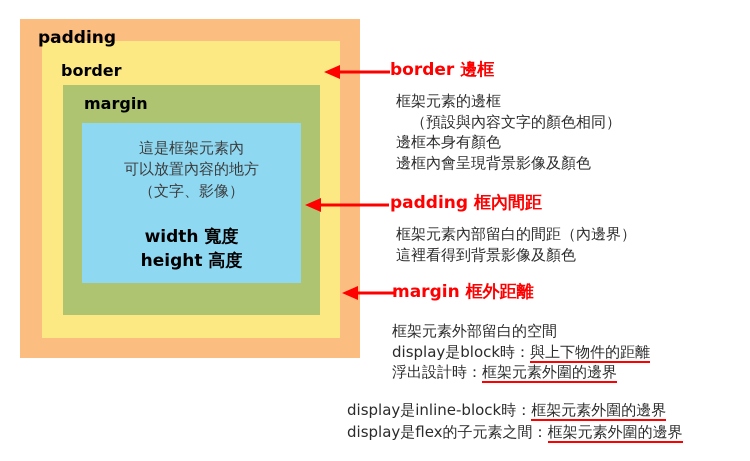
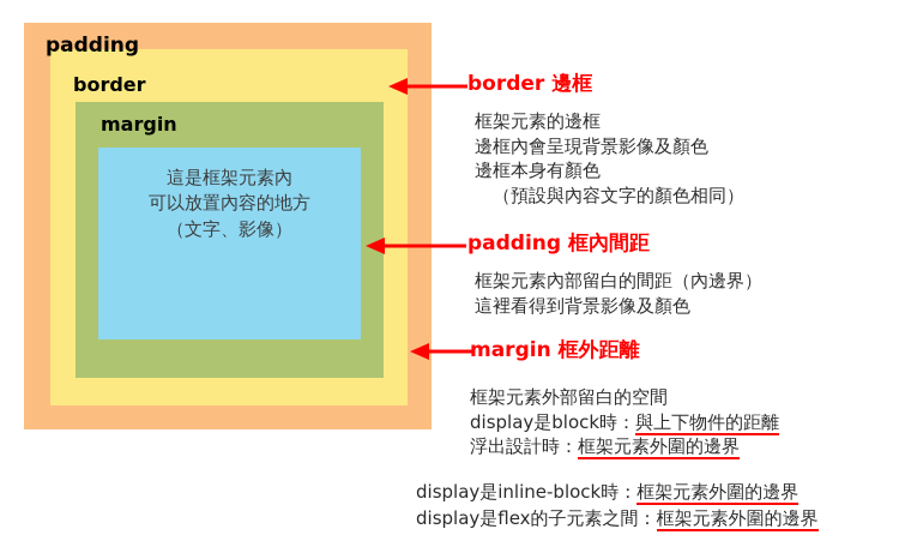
  padding
  border
  margin
  這是框架元素內
  可以放置內容的地方
  （文字、影像）
- width 寬度
- height 高度
  border 邊框
  框架元素的邊框
- （預設與內容文字的顏色相同）
+ 邊框內會呈現背景影像及顏色
  邊框本身有顏色
- 邊框內會呈現背景影像及顏色
+ （預設與內容文字的顏色相同）
  padding 框內間距
  框架元素內部留白的間距（內邊界）
  這裡看得到背景影像及顏色
  margin 框外距離
  框架元素外部留白的空間
  display是block時：與上下物件的距離
  浮出設計時：框架元素外圍的邊界
  display是inline-block時：框架元素外圍的邊界
  display是flex的子元素之間：框架元素外圍的邊界
